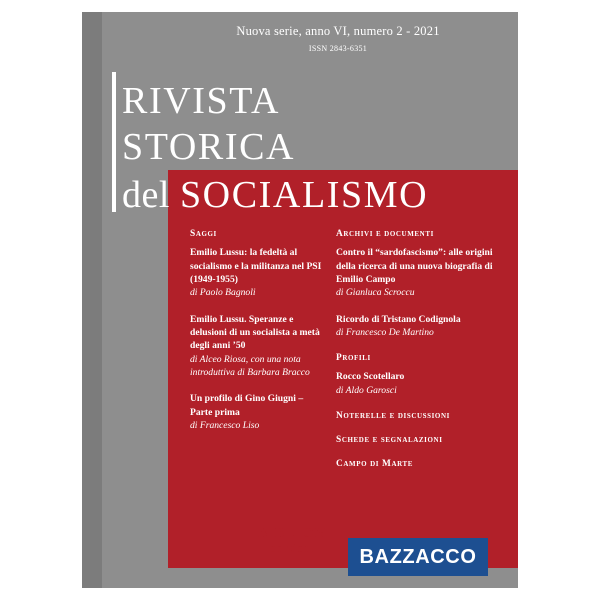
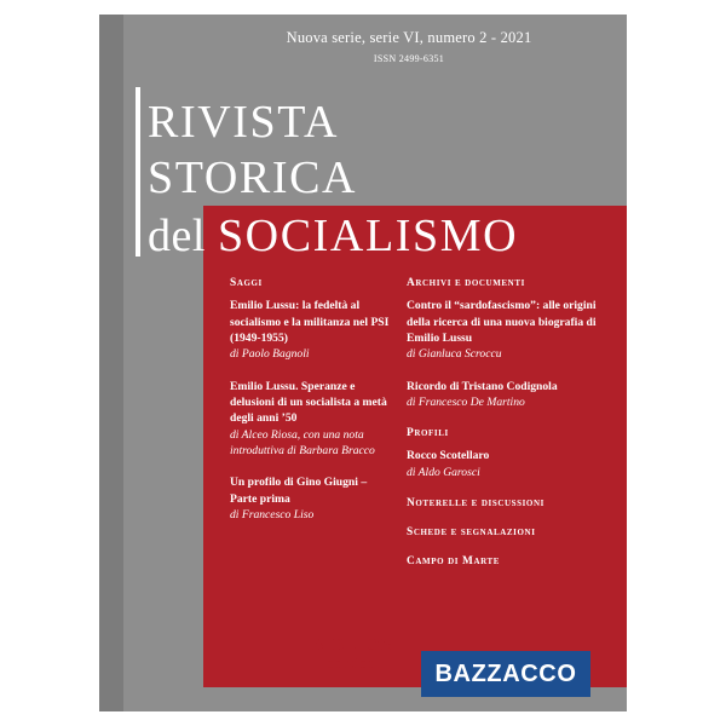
- Nuova serie, anno VI, numero 2 - 2021
+ Nuova serie, serie VI, numero 2 - 2021
- ISSN 2843-6351
+ ISSN 2499-6351
  RIVISTA
  STORICA
  del SOCIALISMO
  Saggi
  Emilio Lussu: la fedeltà al socialismo e la militanza nel PSI (1949-1955)
  di Paolo Bagnoli
  Emilio Lussu. Speranze e delusioni di un socialista a metà degli anni ’50
  di Alceo Riosa, con una nota introduttiva di Barbara Bracco
  Un profilo di Gino Giugni – Parte prima
  di Francesco Liso
  Archivi e documenti
- Contro il “sardofascismo”: alle origini della ricerca di una nuova biografia di Emilio Campo
+ Contro il “sardofascismo”: alle origini della ricerca di una nuova biografia di Emilio Lussu
  di Gianluca Scroccu
  Ricordo di Tristano Codignola
  di Francesco De Martino
  Profili
  Rocco Scotellaro
  di Aldo Garosci
  Noterelle e discussioni
  Schede e segnalazioni
  Campo di Marte
  BAZZACCO
